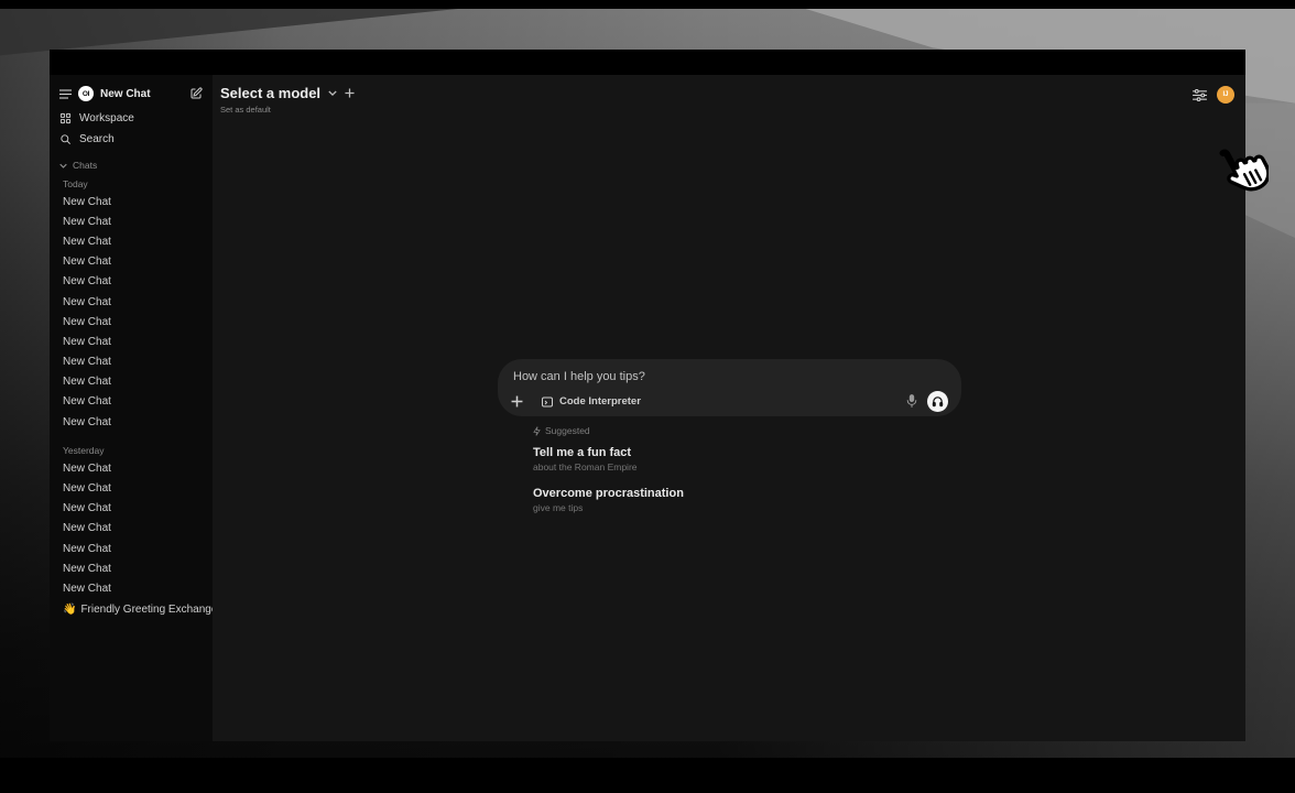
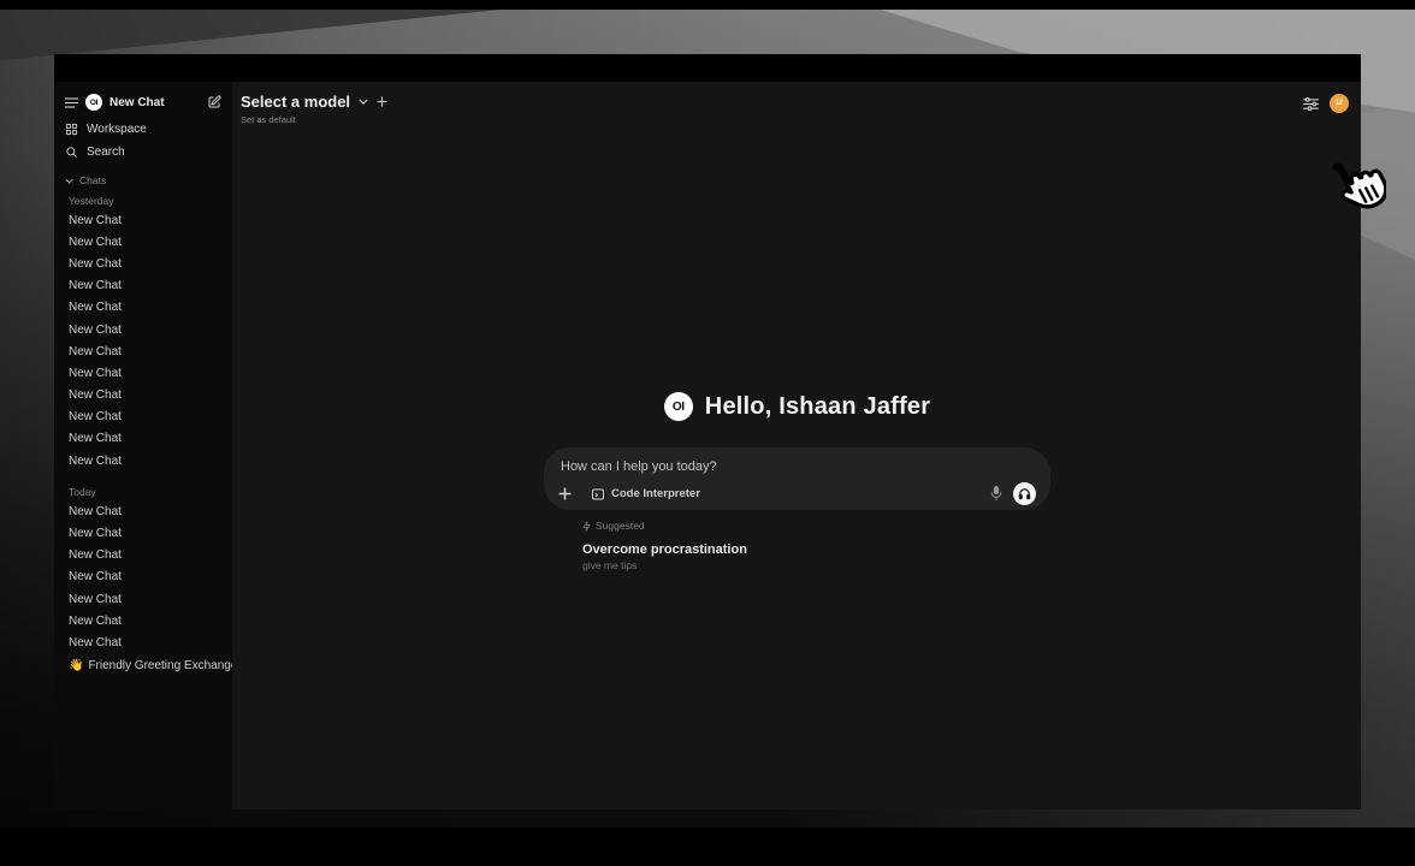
  New Chat
  Workspace
  Search
  Chats
- Today
+ Yesterday
  New Chat
  New Chat
  New Chat
  New Chat
  New Chat
  New Chat
  New Chat
  New Chat
  New Chat
  New Chat
  New Chat
  New Chat
- Yesterday
+ Today
  New Chat
  New Chat
  New Chat
  New Chat
  New Chat
  New Chat
  New Chat
  👋
  Friendly Greeting Exchang
  Select a model
  Set as default
+ OI
+ Hello, Ishaan Jaffer
- How can I help you tips?
+ How can I help you today?
  Code Interpreter
  Suggested
- Tell me a fun fact
- about the Roman Empire
  Overcome procrastination
  give me tips
